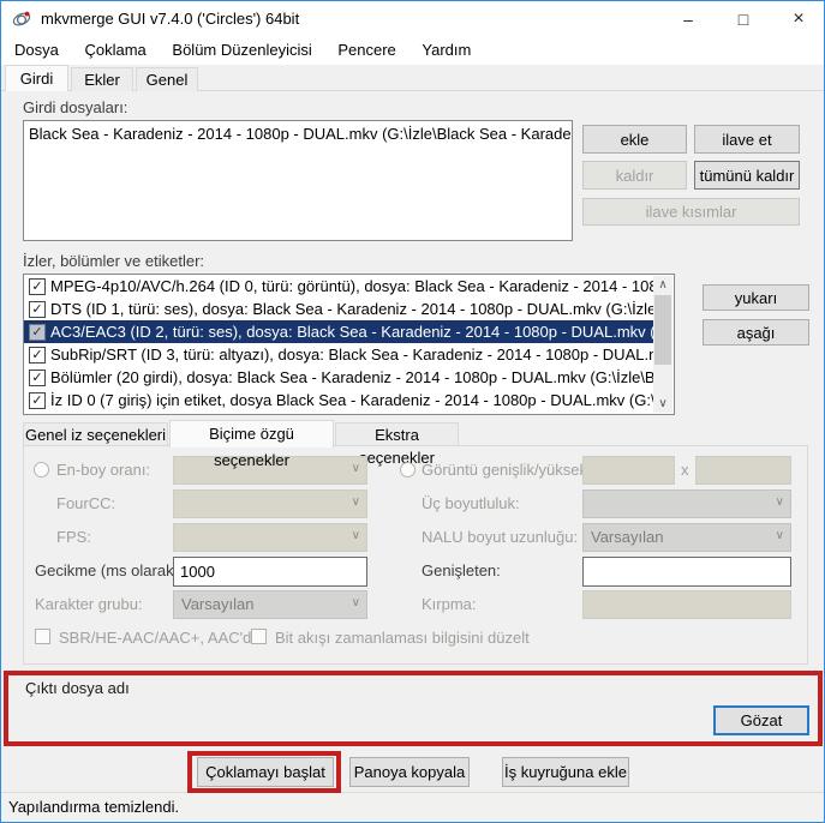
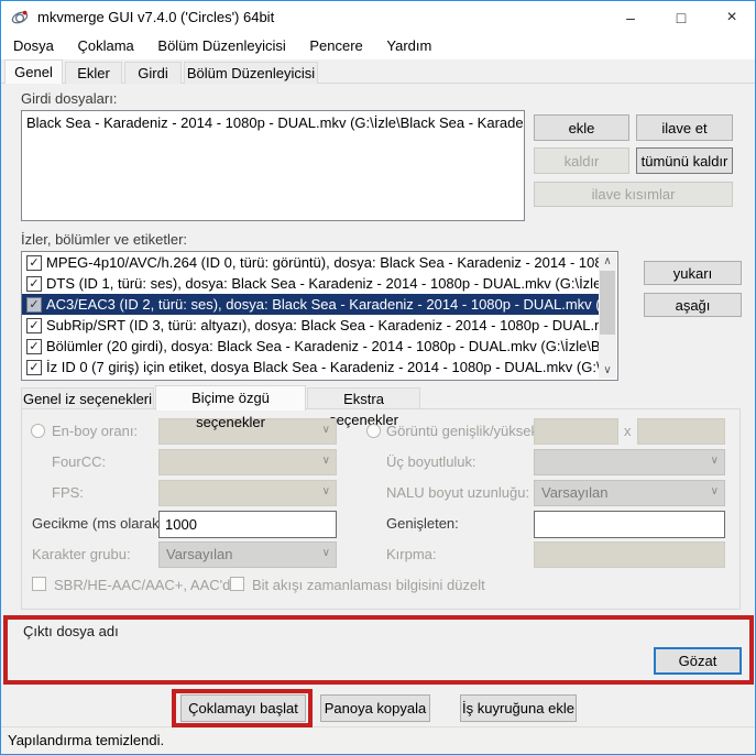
  mkvmerge GUI v7.4.0 ('Circles') 64bit
  –
  □
  ×
  Dosya Çoklama Bölüm Düzenleyicisi Pencere Yardım
- Girdi
+ Genel
  Ekler
- Genel
+ Girdi
+ Bölüm Düzenleyicisi
  Girdi dosyaları:
  Black Sea - Karadeniz - 2014 - 1080p - DUAL.mkv (G:\İzle\Black Sea - Karade
  ekle
  ilave et
  kaldır
  tümünü kaldır
  ilave kısımlar
  İzler, bölümler ve etiketler:
  ✓
  MPEG-4p10/AVC/h.264 (ID 0, türü: görüntü), dosya: Black Sea - Karadeniz - 2014 - 10
  ✓
  DTS (ID 1, türü: ses), dosya: Black Sea - Karadeniz - 2014 - 1080p - DUAL.mkv (G:\İzle
  ✓
  AC3/EAC3 (ID 2, türü: ses), dosya: Black Sea - Karadeniz - 2014 - 1080p - DUAL.mkv
  ✓
  SubRip/SRT (ID 3, türü: altyazı), dosya: Black Sea - Karadeniz - 2014 - 1080p - DUAL.
  ✓
  Bölümler (20 girdi), dosya: Black Sea - Karadeniz - 2014 - 1080p - DUAL.mkv (G:\İzle\B
  ✓
  İz ID 0 (7 giriş) için etiket, dosya Black Sea - Karadeniz - 2014 - 1080p - DUAL.mkv (G:
  ∧
  ∨
  yukarı
  aşağı
  Genel iz seçenekleri
  Biçime özgü seçenekler
  Ekstra eçenekler
  En-boy oranı:
  ∨
  Görüntü genişlik/yükse
  x
  FourCC:
  ∨
  Üç boyutluluk:
  ∨
  FPS:
  ∨
  NALU boyut uzunluğu:
  Varsayılan
  ∨
  Gecikme (ms olarak
  1000
  Genişleten:
  Karakter grubu:
  Varsayılan
  ∨
  Kırpma:
  SBR/HE-AAC/AAC+, AAC'd
  Bit akışı zamanlaması bilgisini düzelt
  Çıktı dosya adı
  Gözat
  Çoklamayı başlat
  Panoya kopyala
  İş kuyruğuna ekle
  Yapılandırma temizlendi.
